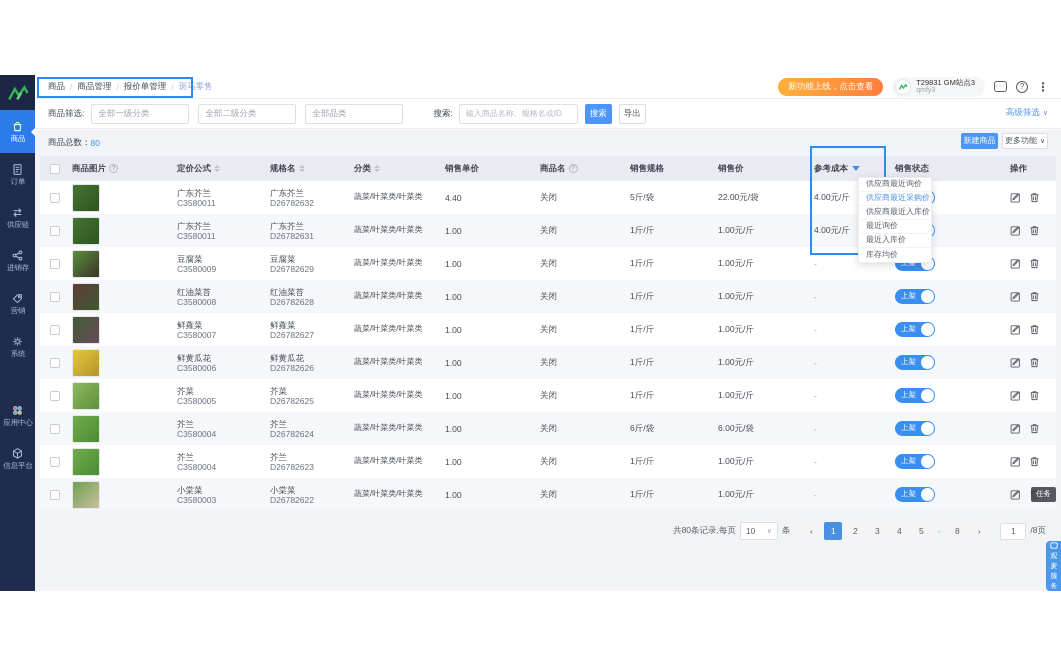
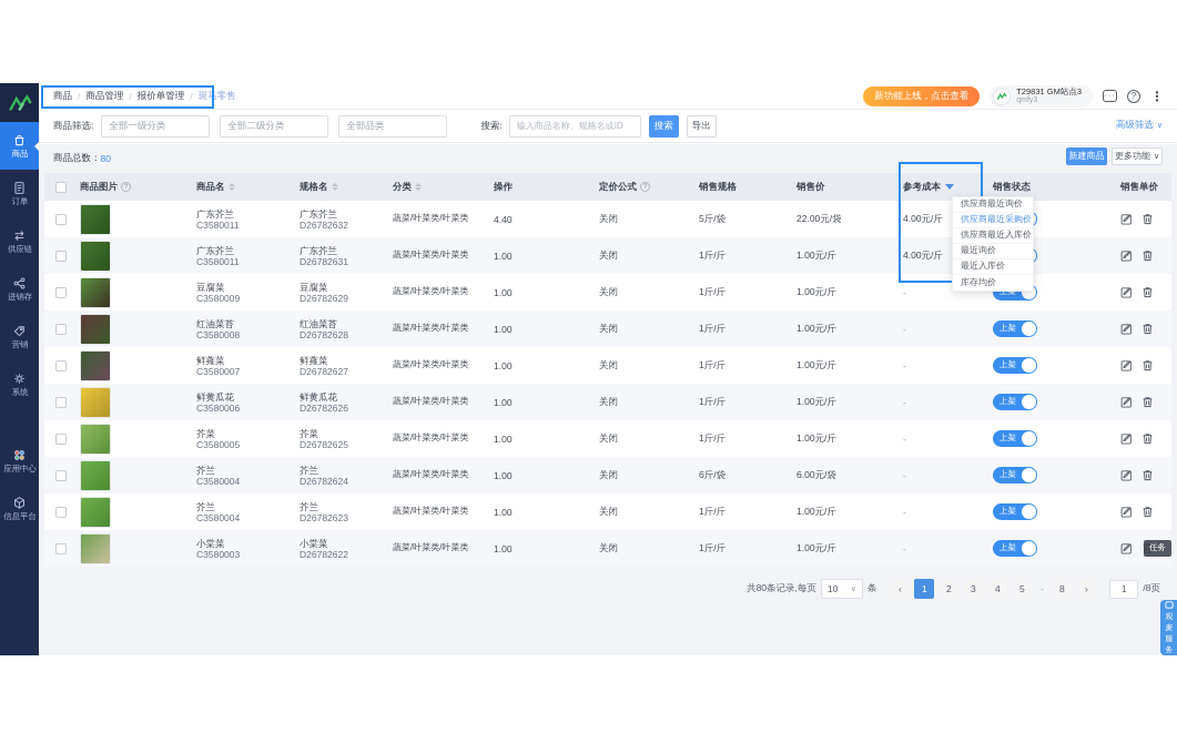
  商品
  订单
  供应链
  进销存
  营销
  系统
  应用中心
  信息平台
  商品
  /
  商品管理
  /
  报价单管理
  /
  斑马零售
  新功能上线，点击查看
  T29831 GM站点3
  ?
  ⋮
  商品筛选:
  全部一级分类
  全部二级分类
  全部品类
  搜索:
  输入商品名称、规格名或ID
  搜索
  导出
  高级筛选
  商品总数：
  80
  新建商品
  更多功能
  商品图片
- 定价公式
+ 商品名
  规格名
  分类
- 销售单价
+ 操作
- 商品名
+ 定价公式
  销售规格
  销售价
  参考成本
  销售状态
- 操作
+ 销售单价
  广东芥兰
  C3580011
  广东芥兰
  D26782632
  蔬菜/叶菜类/叶菜类
  4.40
  关闭
  5斤/袋
  22.00元/袋
  4.00元/斤
  广东芥兰
  C3580011
  广东芥兰
  D26782631
  蔬菜/叶菜类/叶菜类
  1.00
  关闭
  1斤/斤
  1.00元/斤
  4.00元/斤
  豆腐菜
  C3580009
  豆腐菜
  D26782629
  蔬菜/叶菜类/叶菜类
  1.00
  关闭
  1斤/斤
  1.00元/斤
  -
  红油菜苔
  C3580008
  红油菜苔
  D26782628
  蔬菜/叶菜类/叶菜类
  1.00
  关闭
  1斤/斤
  1.00元/斤
  -
  上架
  鲜蕹菜
  C3580007
  鲜蕹菜
  D26782627
  蔬菜/叶菜类/叶菜类
  1.00
  关闭
  1斤/斤
  1.00元/斤
  -
  上架
  鲜黄瓜花
  C3580006
  鲜黄瓜花
  D26782626
  蔬菜/叶菜类/叶菜类
  1.00
  关闭
  1斤/斤
  1.00元/斤
  -
  上架
  芥菜
  C3580005
  芥菜
  D26782625
  蔬菜/叶菜类/叶菜类
  1.00
  关闭
  1斤/斤
  1.00元/斤
  -
  上架
  芥兰
  C3580004
  芥兰
  D26782624
  蔬菜/叶菜类/叶菜类
  1.00
  关闭
  6斤/袋
  6.00元/袋
  -
  上架
  芥兰
  C3580004
  芥兰
  D26782623
  蔬菜/叶菜类/叶菜类
  1.00
  关闭
  1斤/斤
  1.00元/斤
  -
  上架
  小棠菜
  C3580003
  小棠菜
  D26782622
  蔬菜/叶菜类/叶菜类
  1.00
  关闭
  1斤/斤
  1.00元/斤
  -
  上架
  共80条记录,每页
  10
  条
  ‹
  1
  2
  3
  4
  5
  -
  8
  ›
  1
  /8页
  供应商最近询价
  供应商最近采购价
  供应商最近入库价
  最近询价
  最近入库价
  库存均价
  任务
  观
  麦
  服
  务
